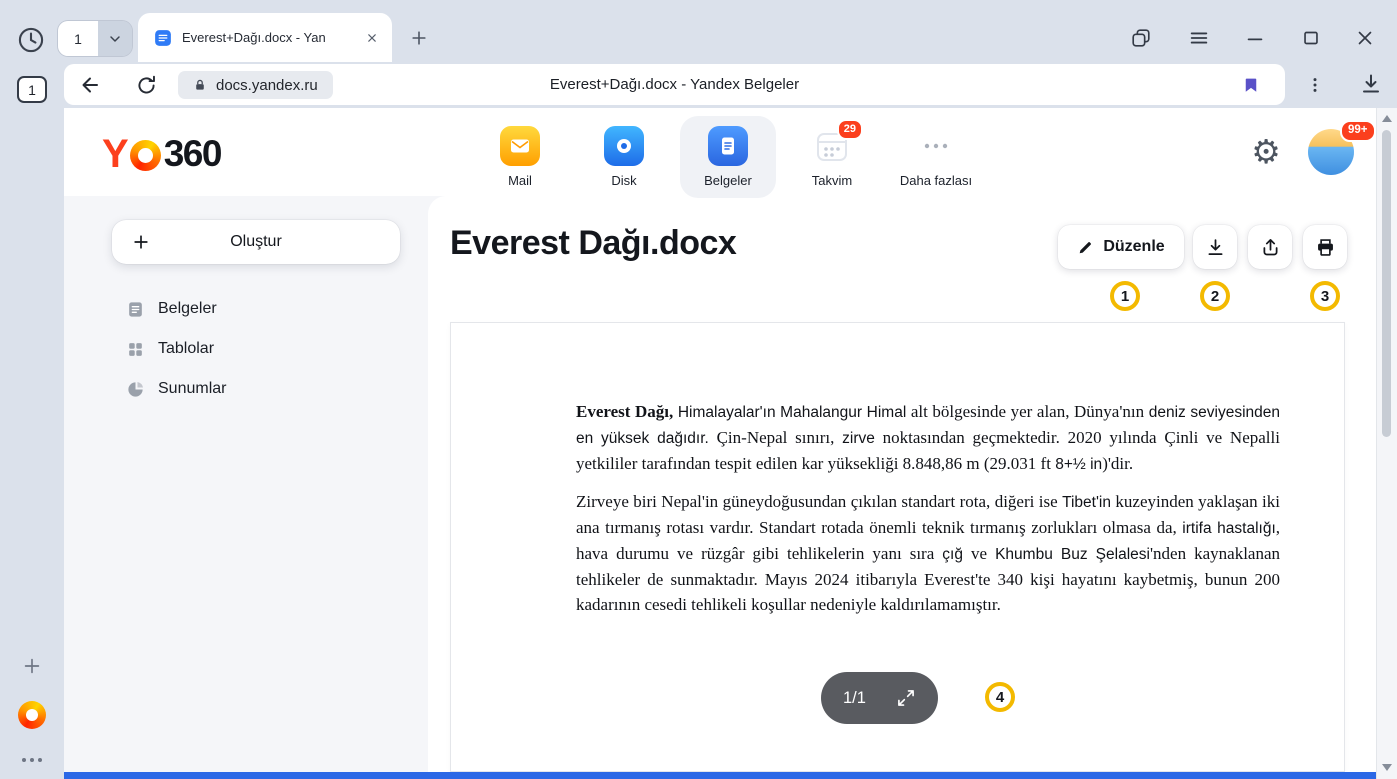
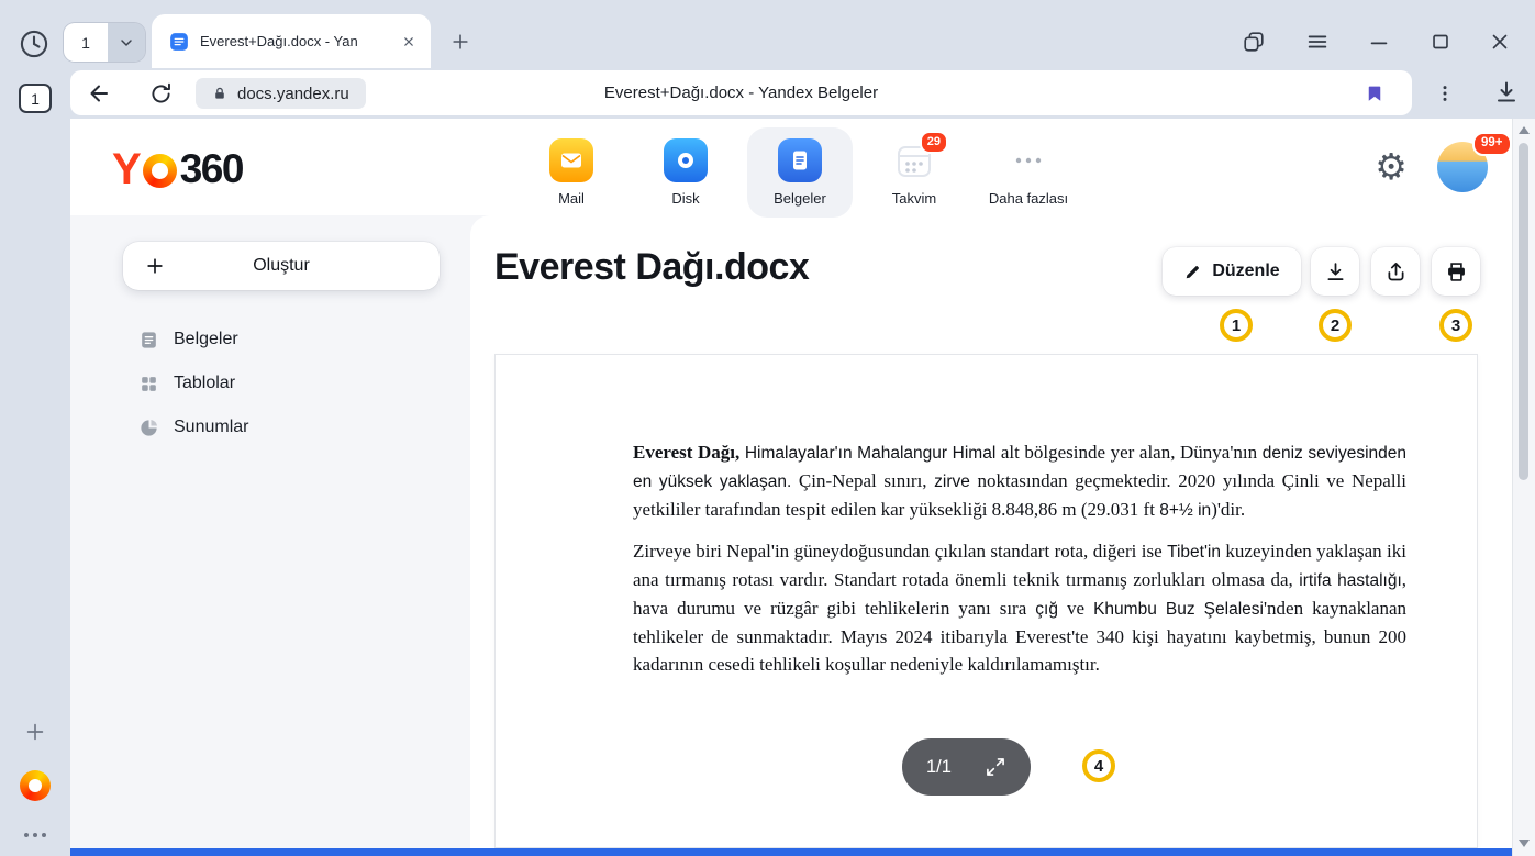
  1
  Everest+Dağı.docx - Yan
  1
  docs.yandex.ru
  Everest+Dağı.docx - Yandex Belgeler
  Y
  360
  Mail
  Disk
  Belgeler
  29
  Takvim
  Daha fazlası
  ⚙
  99+
  Oluştur
  Belgeler
  Tablolar
  Sunumlar
  Everest Dağı.docx
  Düzenle
  1
  2
  3
- Everest Dağı, Himalayalar'ın Mahalangur Himal alt bölgesinde yer alan, Dünya'nın deniz seviyesinden en yüksek dağıdır. Çin-Nepal sınırı, zirve noktasından geçmektedir. 2020 yılında Çinli ve Nepalli yetkililer tarafından tespit edilen kar yüksekliği 8.848,86 m (29.031 ft 8+½ in)'dir.
+ Everest Dağı, Himalayalar'ın Mahalangur Himal alt bölgesinde yer alan, Dünya'nın deniz seviyesinden en yüksek yaklaşan. Çin-Nepal sınırı, zirve noktasından geçmektedir. 2020 yılında Çinli ve Nepalli yetkililer tarafından tespit edilen kar yüksekliği 8.848,86 m (29.031 ft 8+½ in)'dir.
  Zirveye biri Nepal'in güneydoğusundan çıkılan standart rota, diğeri ise Tibet'in kuzeyinden yaklaşan iki ana tırmanış rotası vardır. Standart rotada önemli teknik tırmanış zorlukları olmasa da, irtifa hastalığı, hava durumu ve rüzgâr gibi tehlikelerin yanı sıra çığ ve Khumbu Buz Şelalesi'nden kaynaklanan tehlikeler de sunmaktadır. Mayıs 2024 itibarıyla Everest'te 340 kişi hayatını kaybetmiş, bunun 200 kadarının cesedi tehlikeli koşullar nedeniyle kaldırılamamıştır.
  1/1
  4
